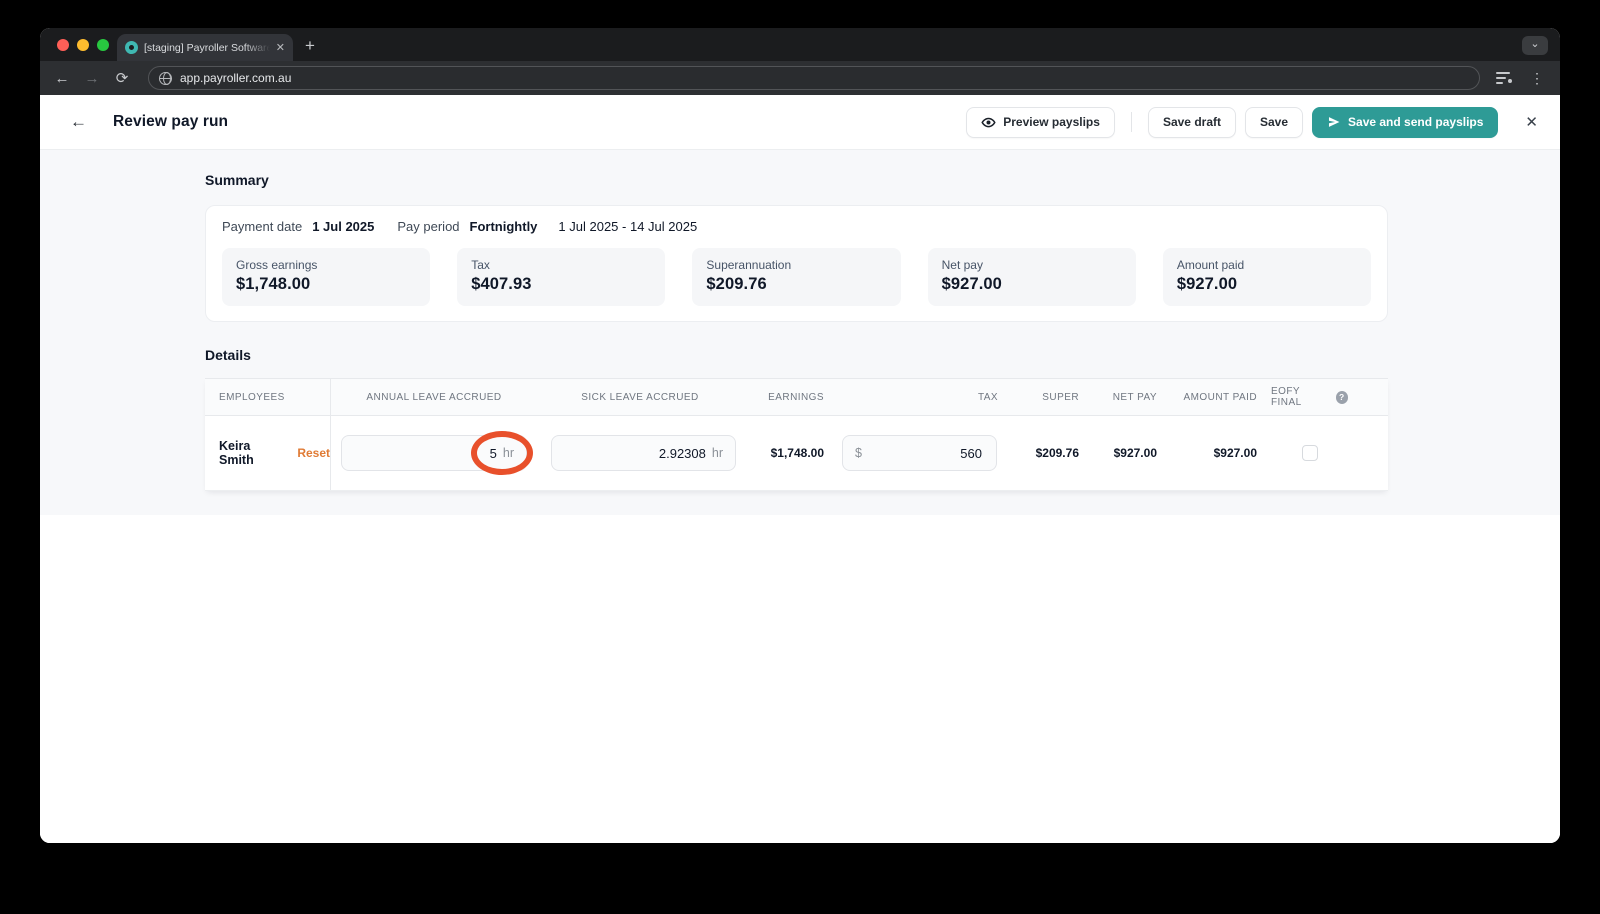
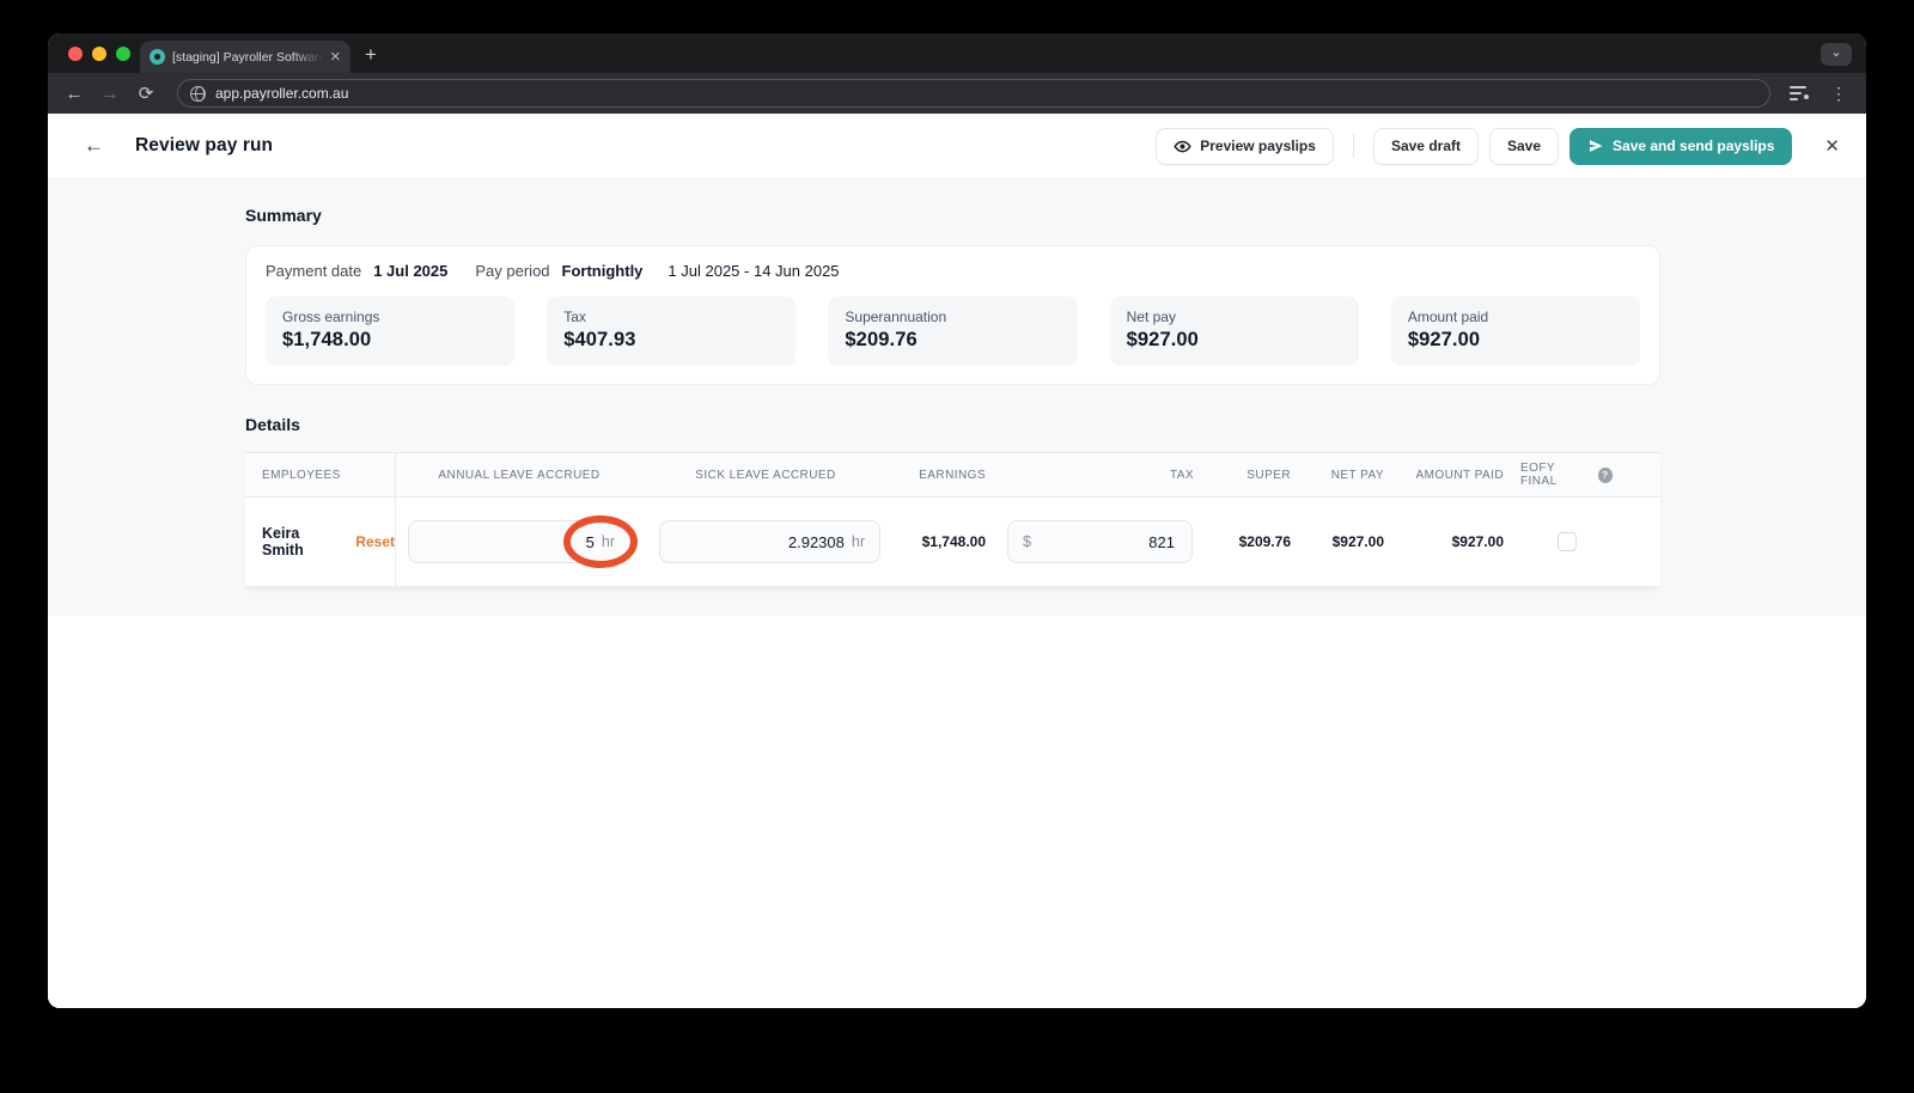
  [staging] Payroller Software
  ✕
  +
  ⌄
  ←
  →
  ⟳
  app.payroller.com.au
  ⋮
  ←
  Review pay run
  Preview payslips
  Save draft
  Save
  Save and send payslips
  ✕
  Summary
  Payment date
  1 Jul 2025
  Pay period
  Fortnightly
- 1 Jul 2025 - 14 Jul 2025
+ 1 Jul 2025 - 14 Jun 2025
  Gross earnings
  $1,748.00
  Tax
  $407.93
  Superannuation
  $209.76
  Net pay
  $927.00
  Amount paid
  $927.00
  Details
  EMPLOYEES
  ANNUAL LEAVE ACCRUED
  SICK LEAVE ACCRUED
  EARNINGS
  TAX
  SUPER
  NET PAY
  AMOUNT PAID
  EOFY FINAL
  ?
  Keira Smith
  Reset
  5
  hr
  2.92308
  hr
  $1,748.00
  $
- 560
+ 821
  $209.76
  $927.00
  $927.00
